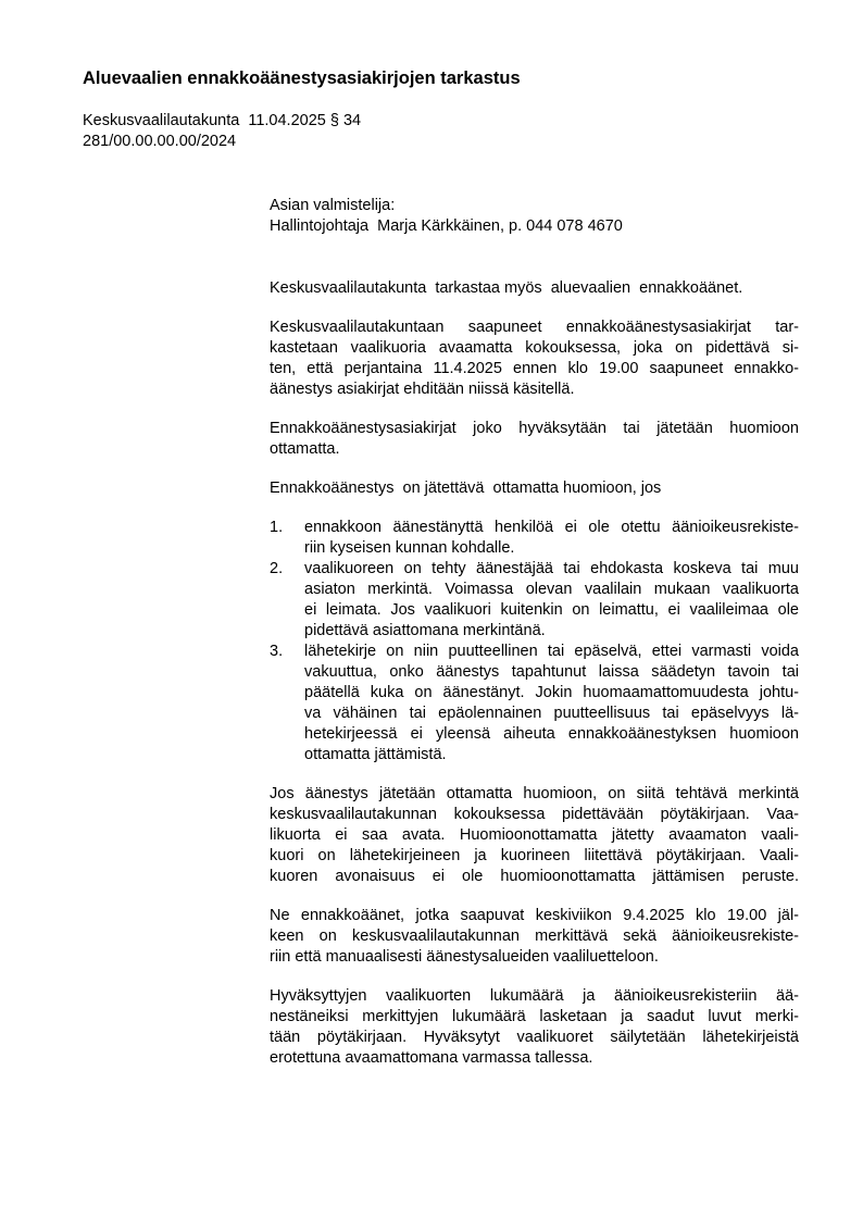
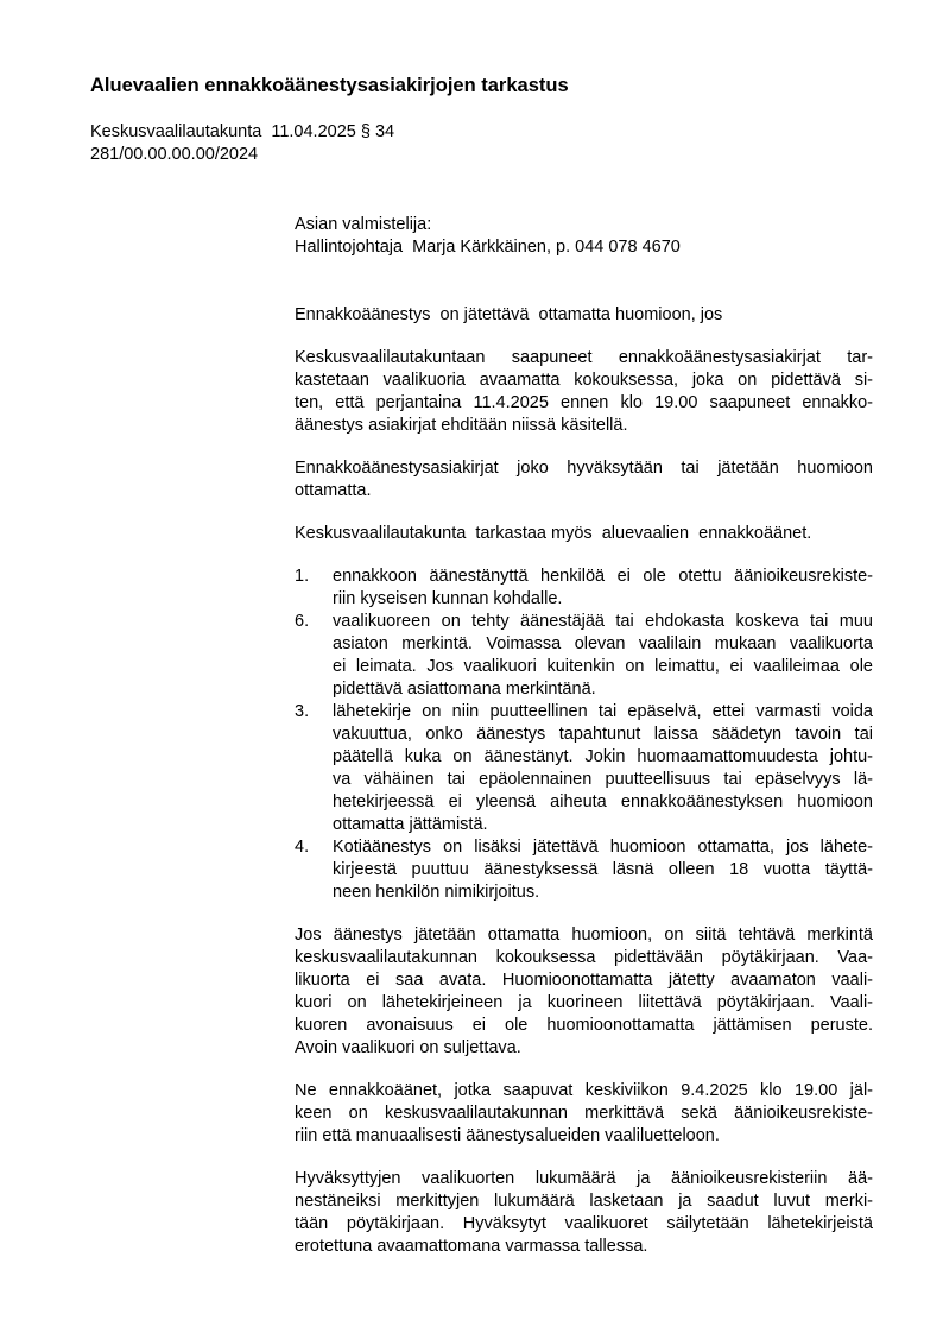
  Aluevaalien ennakkoäänestysasiakirjojen tarkastus
  Keskusvaalilautakunta 11.04.2025 § 34
  281/00.00.00.00/2024
  Asian valmistelija:
  Hallintojohtaja Marja Kärkkäinen, p. 044 078 4670
- Keskusvaalilautakunta tarkastaa myös aluevaalien ennakkoäänet.
+ Ennakkoäänestys on jätettävä ottamatta huomioon, jos
  Keskusvaalilautakuntaan saapuneet ennakkoäänestysasiakirjat tar-
  kastetaan vaalikuoria avaamatta kokouksessa, joka on pidettävä si-
  ten, että perjantaina 11.4.2025 ennen klo 19.00 saapuneet ennakko-
  äänestys asiakirjat ehditään niissä käsitellä.
  Ennakkoäänestysasiakirjat joko hyväksytään tai jätetään huomioon
  ottamatta.
- Ennakkoäänestys on jätettävä ottamatta huomioon, jos
+ Keskusvaalilautakunta tarkastaa myös aluevaalien ennakkoäänet.
  1.
  ennakkoon äänestänyttä henkilöä ei ole otettu äänioikeusrekiste-
  riin kyseisen kunnan kohdalle.
- 2.
+ 6.
  vaalikuoreen on tehty äänestäjää tai ehdokasta koskeva tai muu
  asiaton merkintä. Voimassa olevan vaalilain mukaan vaalikuorta
  ei leimata. Jos vaalikuori kuitenkin on leimattu, ei vaalileimaa ole
  pidettävä asiattomana merkintänä.
  3.
  lähetekirje on niin puutteellinen tai epäselvä, ettei varmasti voida
  vakuuttua, onko äänestys tapahtunut laissa säädetyn tavoin tai
  päätellä kuka on äänestänyt. Jokin huomaamattomuudesta johtu-
  va vähäinen tai epäolennainen puutteellisuus tai epäselvyys lä-
  hetekirjeessä ei yleensä aiheuta ennakkoäänestyksen huomioon
  ottamatta jättämistä.
+ 4.
+ Kotiäänestys on lisäksi jätettävä huomioon ottamatta, jos lähete-
+ kirjeestä puuttuu äänestyksessä läsnä olleen 18 vuotta täyttä-
+ neen henkilön nimikirjoitus.
  Jos äänestys jätetään ottamatta huomioon, on siitä tehtävä merkintä
  keskusvaalilautakunnan kokouksessa pidettävään pöytäkirjaan. Vaa-
  likuorta ei saa avata. Huomioonottamatta jätetty avaamaton vaali-
  kuori on lähetekirjeineen ja kuorineen liitettävä pöytäkirjaan. Vaali-
  kuoren avonaisuus ei ole huomioonottamatta jättämisen peruste.
+ Avoin vaalikuori on suljettava.
  Ne ennakkoäänet, jotka saapuvat keskiviikon 9.4.2025 klo 19.00 jäl-
  keen on keskusvaalilautakunnan merkittävä sekä äänioikeusrekiste-
  riin että manuaalisesti äänestysalueiden vaaliluetteloon.
  Hyväksyttyjen vaalikuorten lukumäärä ja äänioikeusrekisteriin ää-
  nestäneiksi merkittyjen lukumäärä lasketaan ja saadut luvut merki-
  tään pöytäkirjaan. Hyväksytyt vaalikuoret säilytetään lähetekirjeistä
  erotettuna avaamattomana varmassa tallessa.
